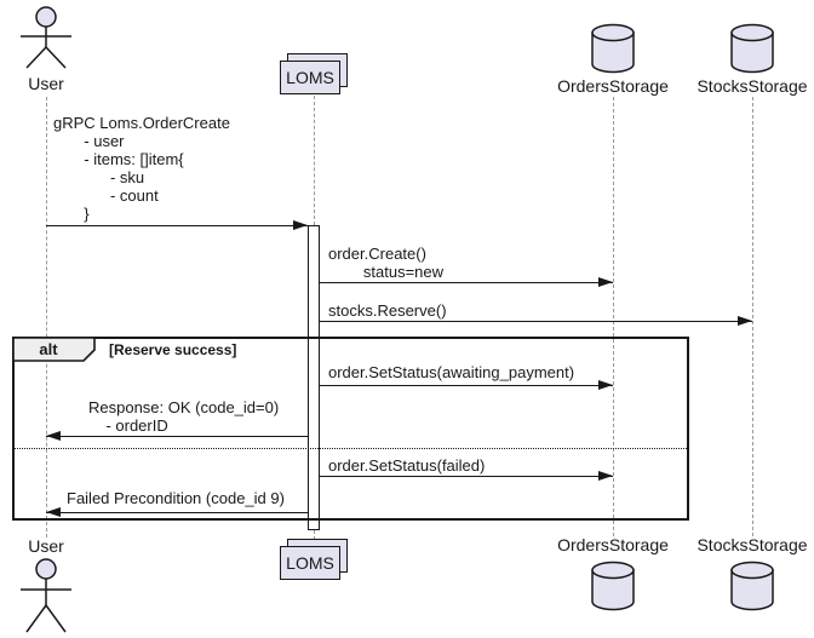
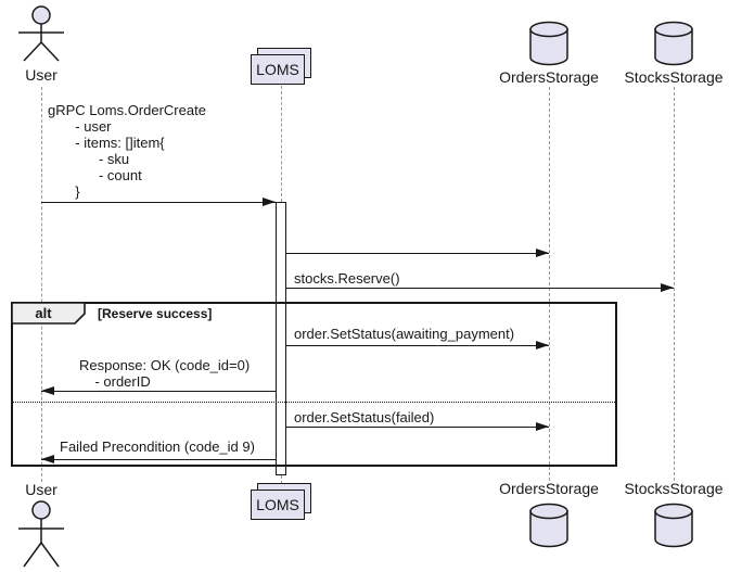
  User
  LOMS
  OrdersStorage
  StocksStorage
  gRPC Loms.OrderCreate
  - user
  - items: []item{
  - sku
  - count
  }
- order.Create()
- status=new
  stocks.Reserve()
  order.SetStatus(awaiting_payment)
  Response: OK (code_id=0)
  - orderID
  order.SetStatus(failed)
  Failed Precondition (code_id 9)
  alt
  [Reserve success]
  User
  LOMS
  OrdersStorage
  StocksStorage
